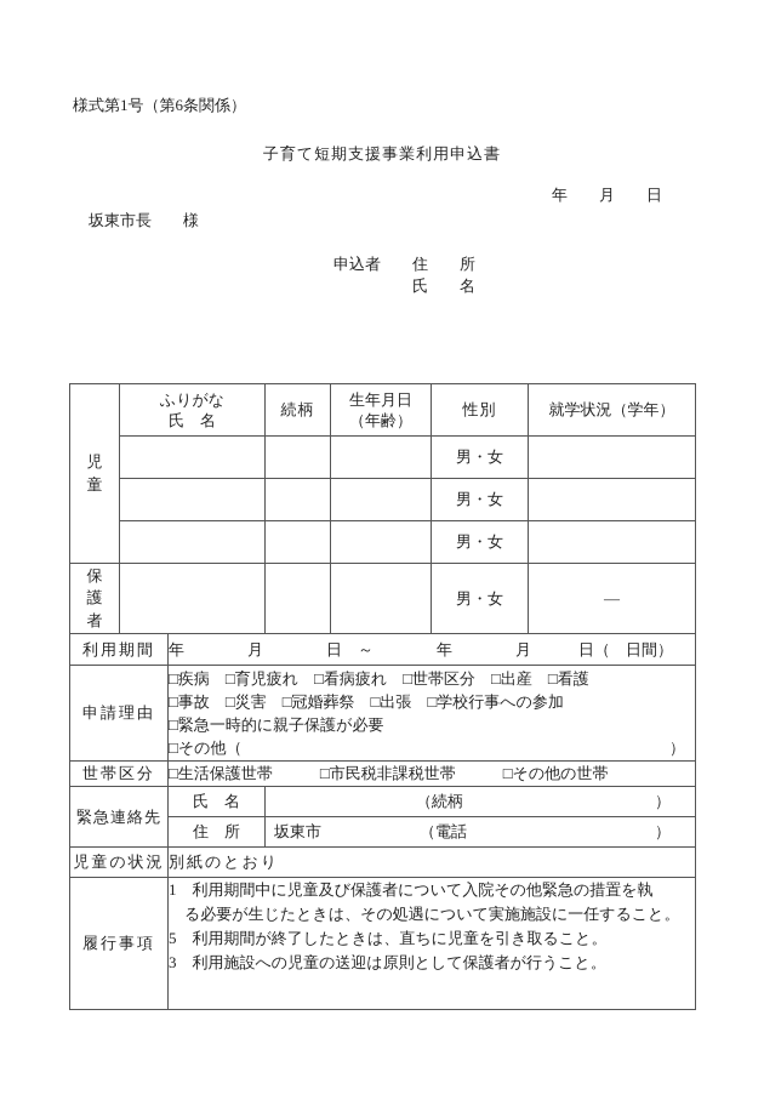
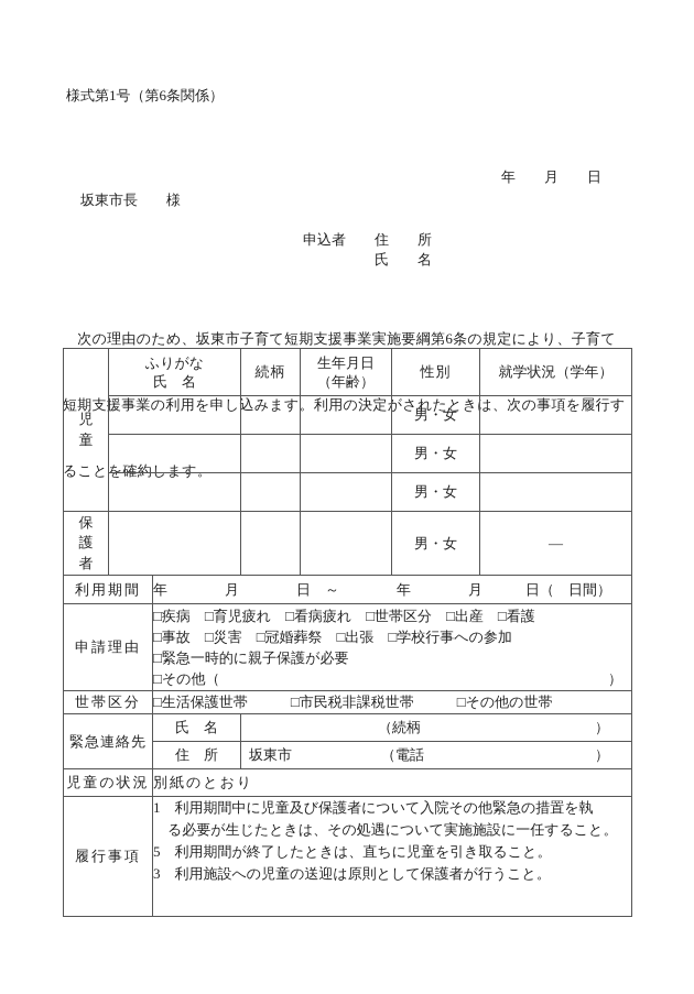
  様式第1号（第6条関係）
- 子育て短期支援事業利用申込書
  年
  月
  日
  坂東市長 様
  申込者 住 所
  氏 名
+ 次の理由のため、坂東市子育て短期支援事業実施要綱第6条の規定により、子育て
+ 短期支援事業の利用を申し込みます。利用の決定がされたときは、次の事項を履行す
+ ることを確約します。
  児童	ふりがな 氏 名	続柄	生年月日 （年齢）	性別	就学状況（学年）
  			男・女
  			男・女
  			男・女
  保護者				男・女	―
  利用期間	年 月 日 ～ 年 月 日（ 日間）
  申請理由	□疾病 □育児疲れ □看病疲れ □世帯区分 □出産 □看護 □事故 □災害 □冠婚葬祭 □出張 □学校行事への参加 □緊急一時的に親子保護が必要 □その他（ ）
  世帯区分	□生活保護世帯 □市民税非課税世帯 □その他の世帯
  緊急連絡先	氏 名	（続柄 ）
  住 所	坂東市 （電話 ）
  児童の状況	別紙のとおり
  履行事項	1 利用期間中に児童及び保護者について入院その他緊急の措置を執 る必要が生じたときは、その処遇について実施施設に一任すること。 5 利用期間が終了したときは、直ちに児童を引き取ること。 3 利用施設への児童の送迎は原則として保護者が行うこと。
